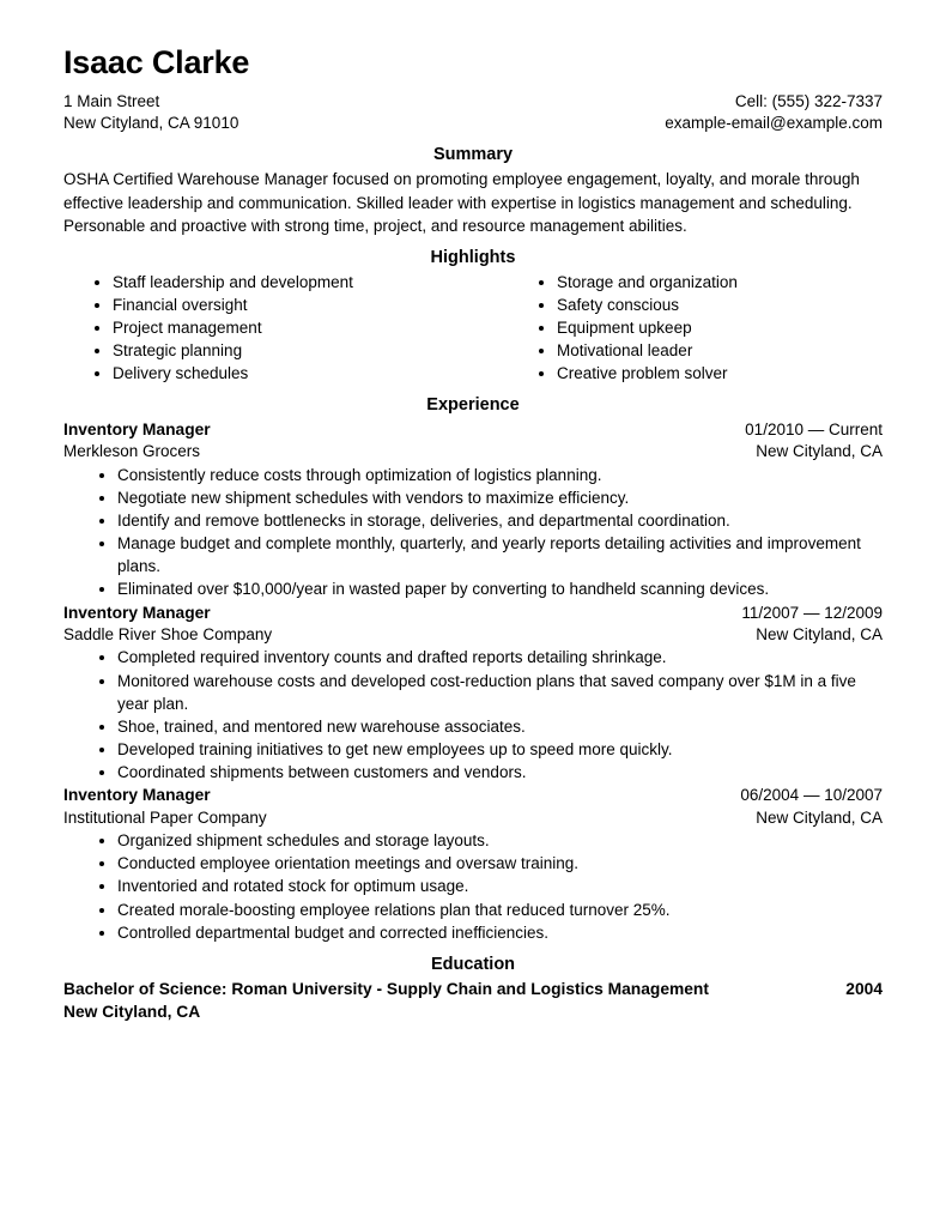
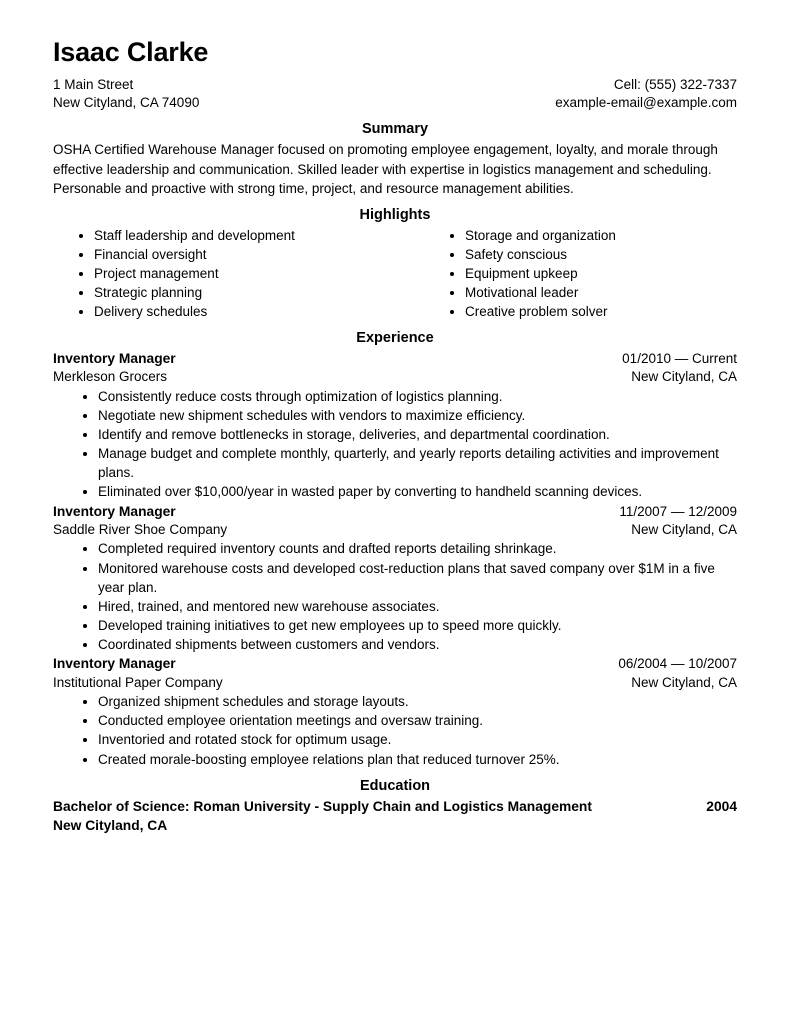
  Isaac Clarke
  1 Main Street
- New Cityland, CA 91010
+ New Cityland, CA 74090
  Cell: (555) 322-7337
  example-email@example.com
  Summary
  OSHA Certified Warehouse Manager focused on promoting employee engagement, loyalty, and morale through effective leadership and communication. Skilled leader with expertise in logistics management and scheduling. Personable and proactive with strong time, project, and resource management abilities.
  Highlights
  Staff leadership and development
  Financial oversight
  Project management
  Strategic planning
  Delivery schedules
  Storage and organization
  Safety conscious
  Equipment upkeep
  Motivational leader
  Creative problem solver
  Experience
  Inventory Manager
  01/2010 — Current
  Merkleson Grocers
  New Cityland, CA
  Consistently reduce costs through optimization of logistics planning.
  Negotiate new shipment schedules with vendors to maximize efficiency.
  Identify and remove bottlenecks in storage, deliveries, and departmental coordination.
  Manage budget and complete monthly, quarterly, and yearly reports detailing activities and improvement plans.
  Eliminated over $10,000/year in wasted paper by converting to handheld scanning devices.
  Inventory Manager
  11/2007 — 12/2009
  Saddle River Shoe Company
  New Cityland, CA
  Completed required inventory counts and drafted reports detailing shrinkage.
  Monitored warehouse costs and developed cost-reduction plans that saved company over $1M in a five year plan.
- Shoe, trained, and mentored new warehouse associates.
+ Hired, trained, and mentored new warehouse associates.
  Developed training initiatives to get new employees up to speed more quickly.
  Coordinated shipments between customers and vendors.
  Inventory Manager
  06/2004 — 10/2007
  Institutional Paper Company
  New Cityland, CA
  Organized shipment schedules and storage layouts.
  Conducted employee orientation meetings and oversaw training.
  Inventoried and rotated stock for optimum usage.
  Created morale-boosting employee relations plan that reduced turnover 25%.
- Controlled departmental budget and corrected inefficiencies.
  Education
  Bachelor of Science: Roman University - Supply Chain and Logistics Management
  2004
  New Cityland, CA
